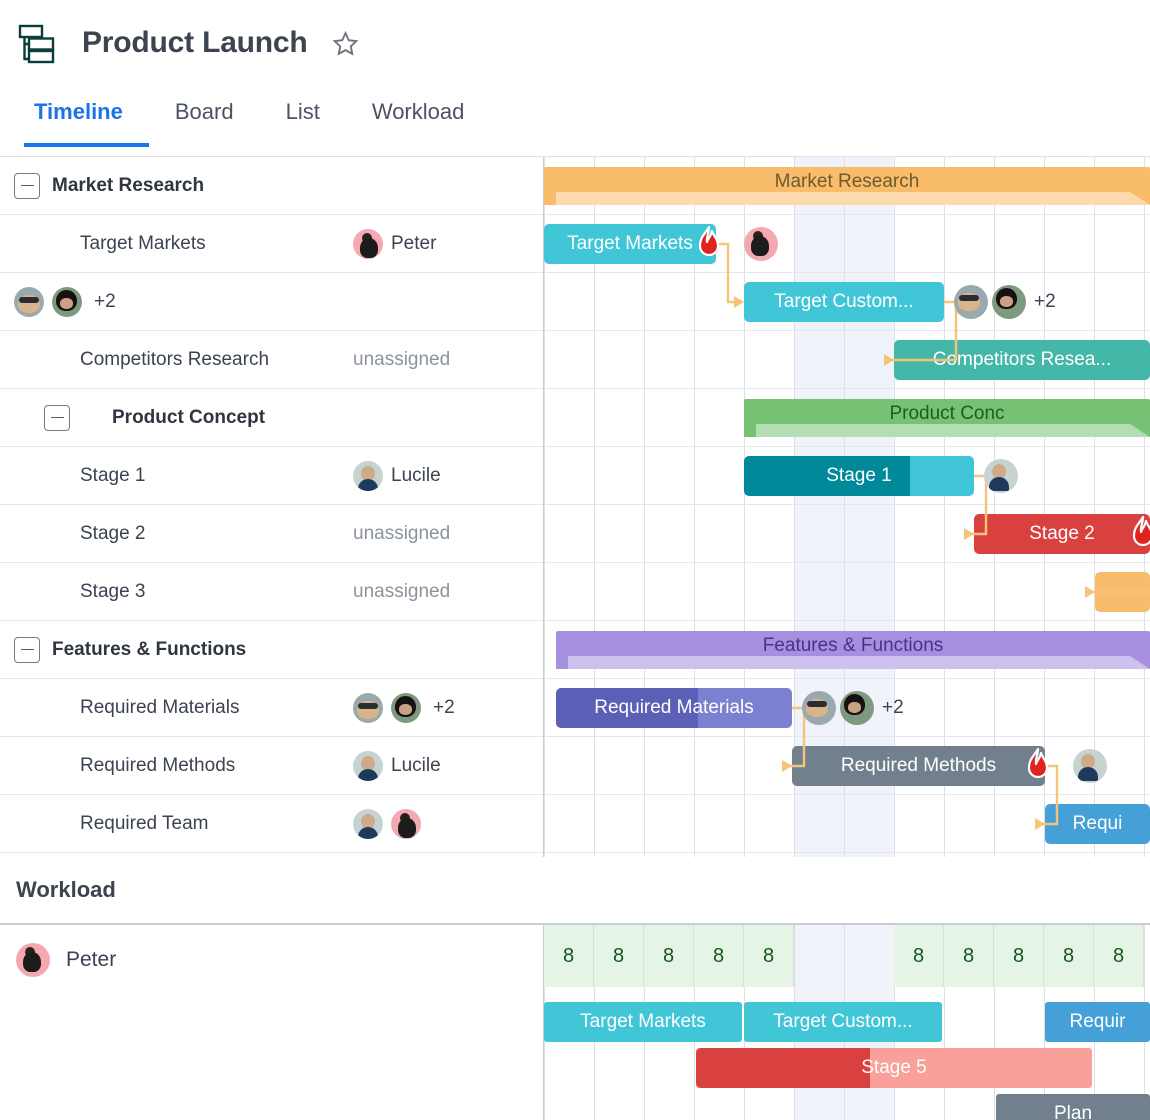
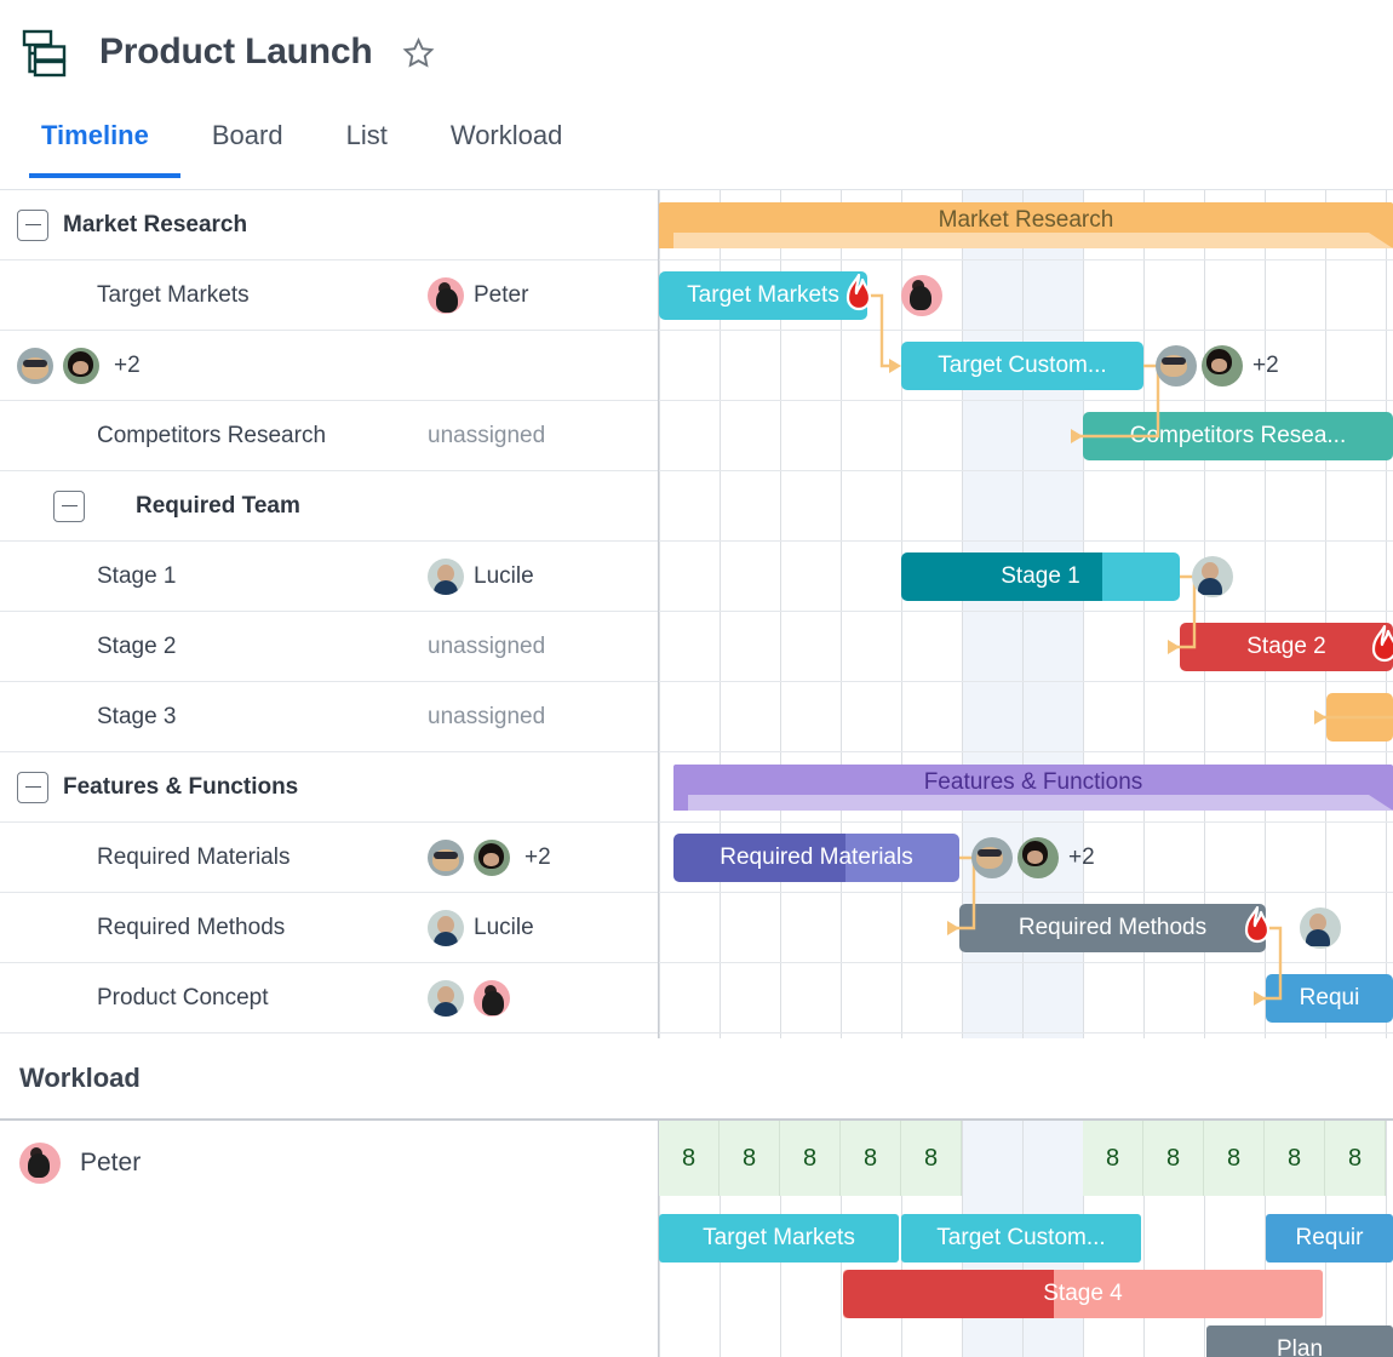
  Product Launch
  Timeline
  Board
  List
  Workload
  Market Research
  Target Markets
  Peter
  +2
  Competitors Research
  unassigned
- Product Concept
+ Required Team
  Stage 1
  Lucile
  Stage 2
  unassigned
  Stage 3
  unassigned
  Features & Functions
  Required Materials
  +2
  Required Methods
  Lucile
- Required Team
+ Product Concept
  Market Research
  Target Markets
  Target Custom...
  +2
  mpetitors Resea...
- Product Conc
  Stage 1
  Stage 2
  Features & Functions
  Required Materials
  +2
  Required Methods
  Requi
  Workload
  Peter
  8
  8
  8
  8
  8
  8
  8
  8
  8
  8
  Target Markets
  Target Custom...
  Requir
- Stage 5
+ Stage 4
  Plan
